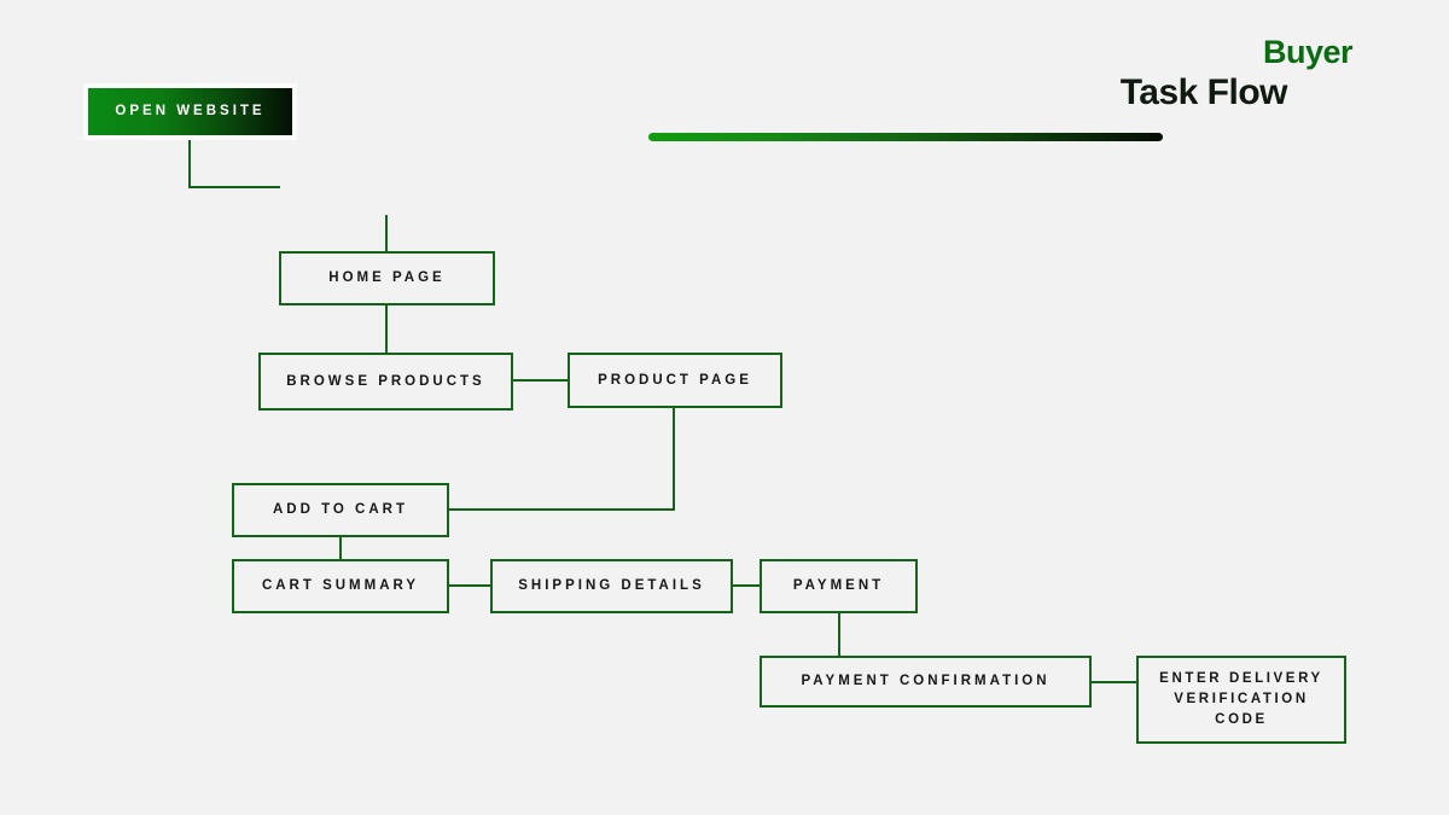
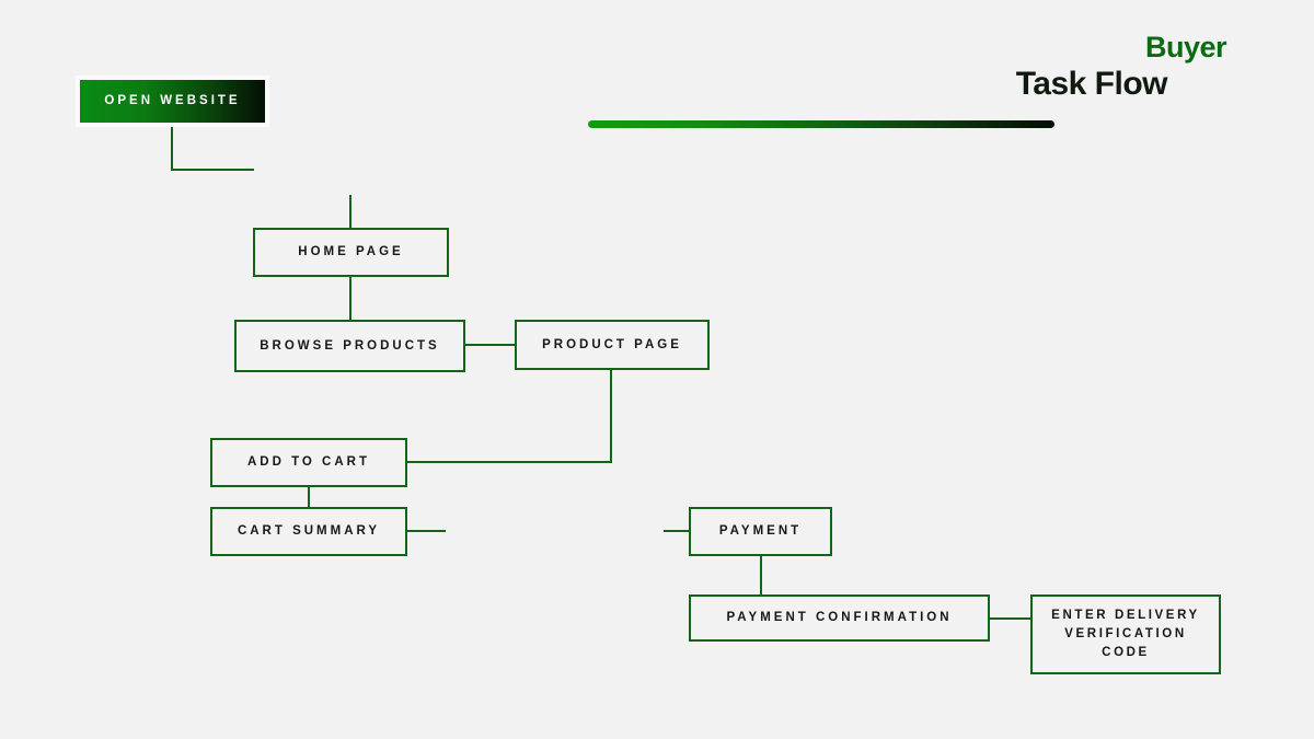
  Buyer
  Task Flow
  OPEN WEBSITE
  HOME PAGE
  BROWSE PRODUCTS
  PRODUCT PAGE
  ADD TO CART
  CART SUMMARY
- SHIPPING DETAILS
  PAYMENT
  PAYMENT CONFIRMATION
  ENTER DELIVERY VERIFICATION CODE
